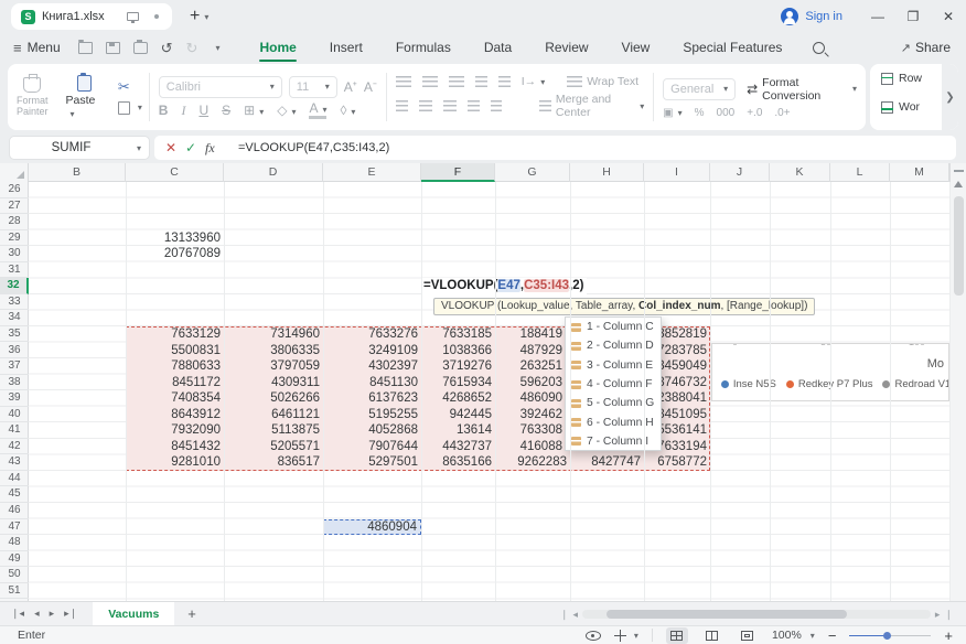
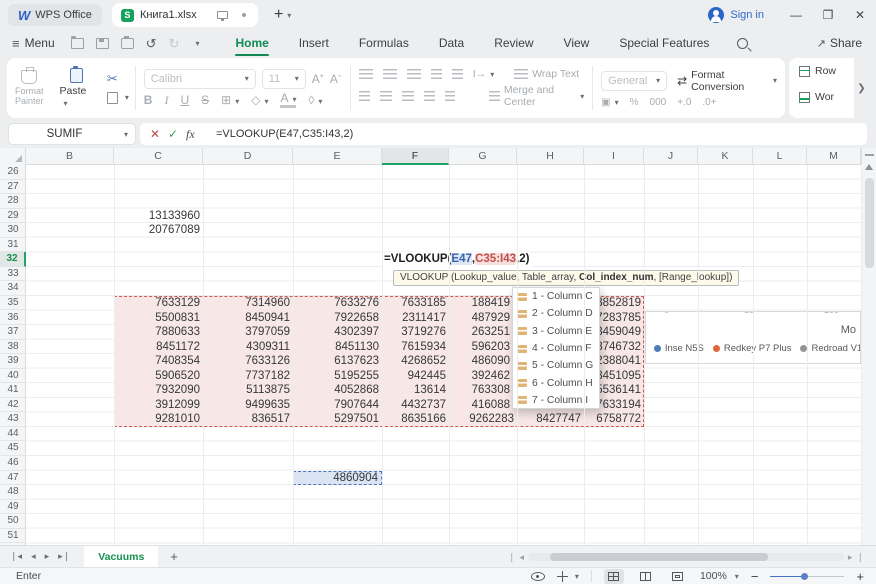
+ W
+ WPS Office
  S
  Книга1.xlsx
  +
  ▾
  Sign in
  —
  ❐
  ✕
  ≡
  Menu
  ↺
  ↻
  ▾
  Home
  Insert
  Formulas
  Data
  Review
  View
  Special Features
  ↗
  Share
  Format
  Painter
  Paste ▾
  ✂
  ▾
  Calibri
  ▾
  11
  ▾
  A⁺
  A⁻
  B
  I
  U
  S
  ⊞ ▾
  ◇ ▾
  A ▾
  ◊ ▾
  I→ ▾
  Wrap Text
  Merge and Center
  ▾
  General
  ▾
  ⇄
  Format Conversion
  ▾
  ▣ ▾
  %
  000
  +.0
  .0+
  Row
  Wor
  ❯
  SUMIF
  ▾
  ✕
  ✓
  fx
  =VLOOKUP(E47,C35:I43,2)
  B
  C
  D
  E
  F
  G
  H
  I
  J
  K
  L
  M
  26
  27
  28
  29
  30
  31
  32
  33
  34
  35
  36
  37
  38
  39
  40
  41
  42
  43
  44
  45
  46
  47
  48
  49
  50
  51
  13133960
  20767089
  7633129
  7314960
  7633276
  7633185
  188419
  852819
  5500831
- 3806335
+ 8450941
- 3249109
+ 7922658
- 1038366
+ 2311417
  487929
  283785
  7880633
  3797059
  4302397
  3719276
  263251
  459049
  8451172
  4309311
  8451130
  7615934
  596203
  746732
  7408354
- 5026266
+ 7633126
  6137623
  4268652
  486090
  388041
- 8643912
+ 5906520
- 6461121
+ 7737182
  5195255
  942445
  392462
  451095
  7932090
  5113875
  4052868
  13614
  763308
  536141
- 8451432
+ 3912099
- 5205571
+ 9499635
  7907644
  4432737
  416088
  633194
  9281010
  836517
  5297501
  8635166
  9262283
  8427747
  6758772
  Mo
  Inse N5S
  Redke P7 Plus
  Redroad V1
  4860904
  =VLOOKUP E47,C35:I43 2)
  VLOOKUP (Lookup_value Table_array, Col_index_num, [Range_ookup])
  1 - Column C
  2 - Column D
  3 - Column E
  4 - Column F
  5 - Column G
  6 - Column H
  7 - Column I
  ❘◂
  ◂
  ▸
  ▸❘
  Vacuums
  +
  ❘
  ◂
  ▸
  ❘
  Enter
  ▾
  100%
  ▾
  −
  +
